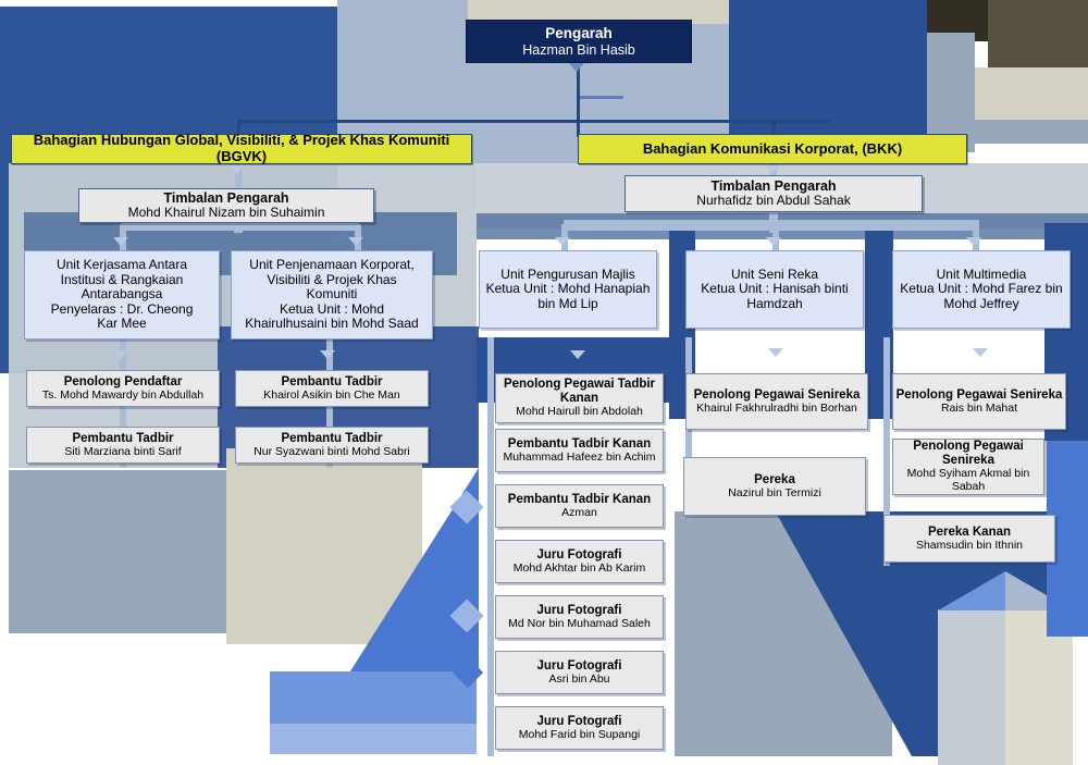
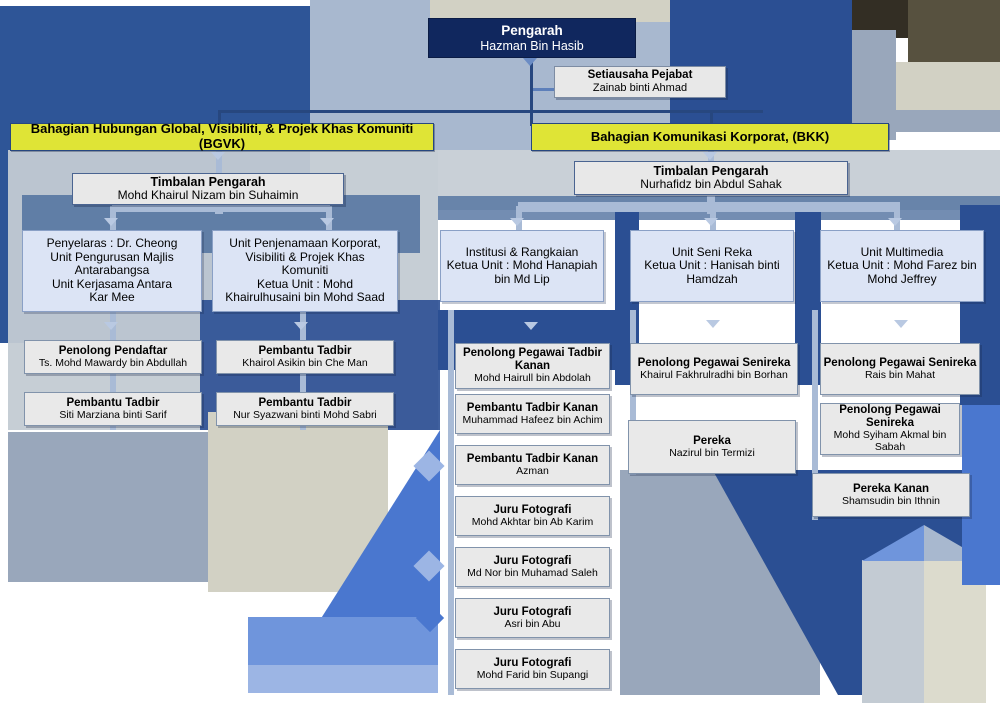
  Pengarah
  Hazman Bin Hasib
+ Setiausaha Pejabat
+ Zainab binti Ahmad
  Bahagian Hubungan Global, Visibiliti, & Projek Khas Komuniti (BGVK)
  Bahagian Komunikasi Korporat, (BKK)
  Timbalan Pengarah
  Mohd Khairul Nizam bin Suhaimin
  Timbalan Pengarah
  Nurhafidz bin Abdul Sahak
- Unit Kerjasama Antara
+ Penyelaras : Dr. Cheong
- Institusi & Rangkaian
+ Unit Pengurusan Majlis
  Antarabangsa
- Penyelaras : Dr. Cheong
+ Unit Kerjasama Antara
  Kar Mee
  Unit Penjenamaan Korporat,
  Visibiliti & Projek Khas
  Komuniti
  Ketua Unit : Mohd
  Khairulhusaini bin Mohd Saad
  Penolong Pendaftar
  Ts. Mohd Mawardy bin Abdullah
  Pembantu Tadbir
  Siti Marziana binti Sarif
  Pembantu Tadbir
  Khairol Asikin bin Che Man
  Pembantu Tadbir
  Nur Syazwani binti Mohd Sabri
- Unit Pengurusan Majlis
+ Institusi & Rangkaian
  Ketua Unit : Mohd Hanapiah
  bin Md Lip
  Unit Seni Reka
  Ketua Unit : Hanisah binti
  Hamdzah
  Unit Multimedia
  Ketua Unit : Mohd Farez bin
  Mohd Jeffrey
  Penolong Pegawai Tadbir Kanan
  Mohd Hairull bin Abdolah
  Pembantu Tadbir Kanan
  Muhammad Hafeez bin Achim
  Pembantu Tadbir Kanan
  Azman
  Juru Fotografi
  Mohd Akhtar bin Ab Karim
  Juru Fotografi
  Md Nor bin Muhamad Saleh
  Juru Fotografi
  Asri bin Abu
  Juru Fotografi
  Mohd Farid bin Supangi
  Penolong Pegawai Senireka
  Khairul Fakhrulradhi bin Borhan
  Pereka
  Nazirul bin Termizi
  Penolong Pegawai Senireka
  Rais bin Mahat
  Penolong Pegawai Senireka
  Mohd Syiham Akmal bin Sabah
  Pereka Kanan
  Shamsudin bin Ithnin
